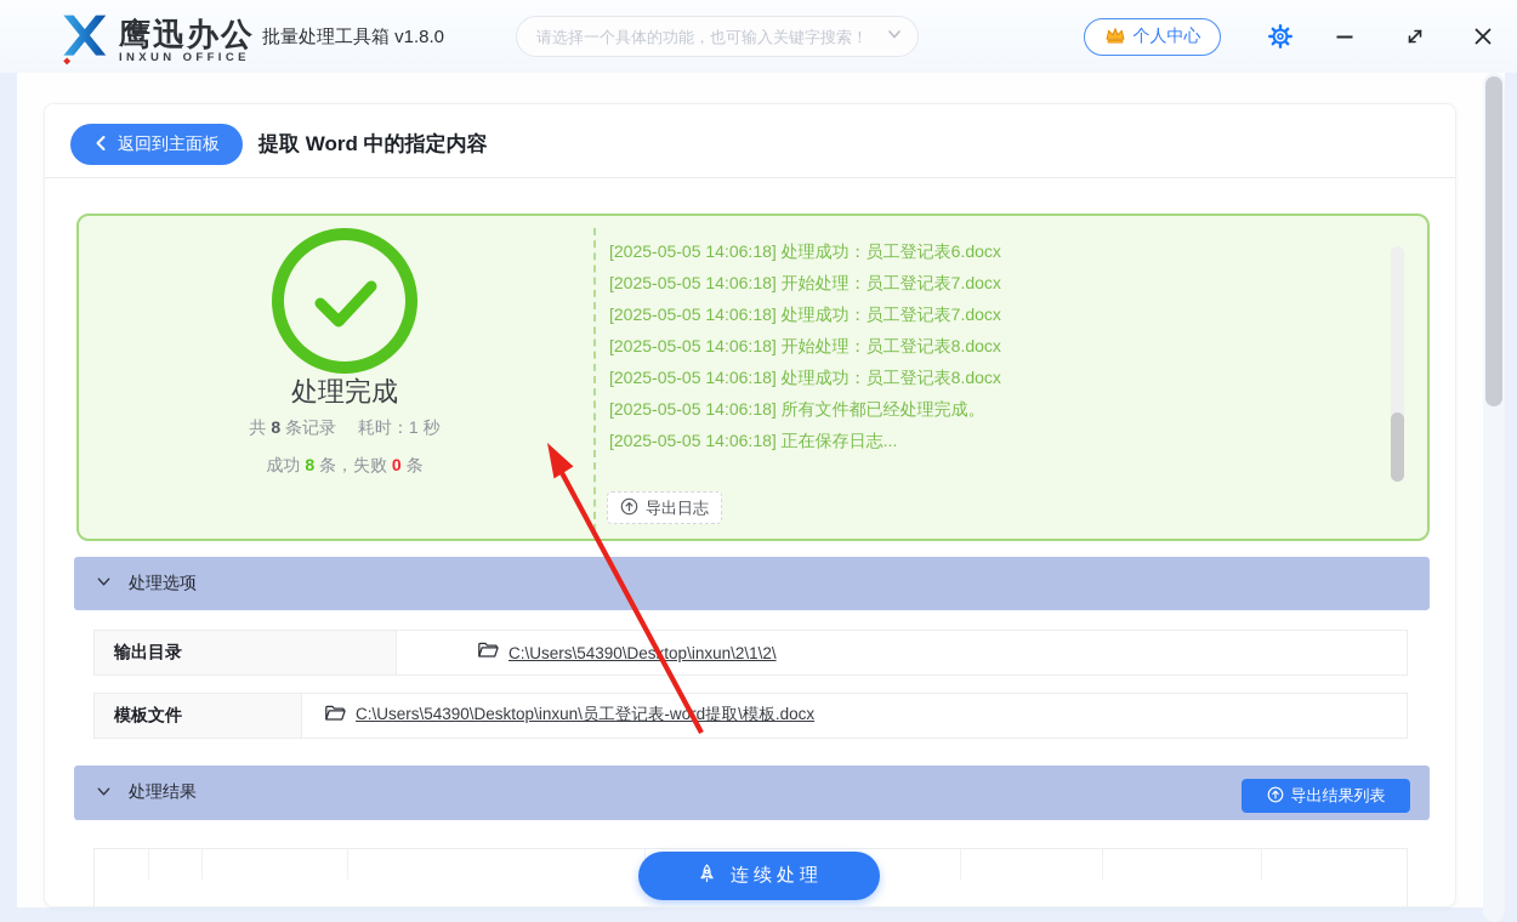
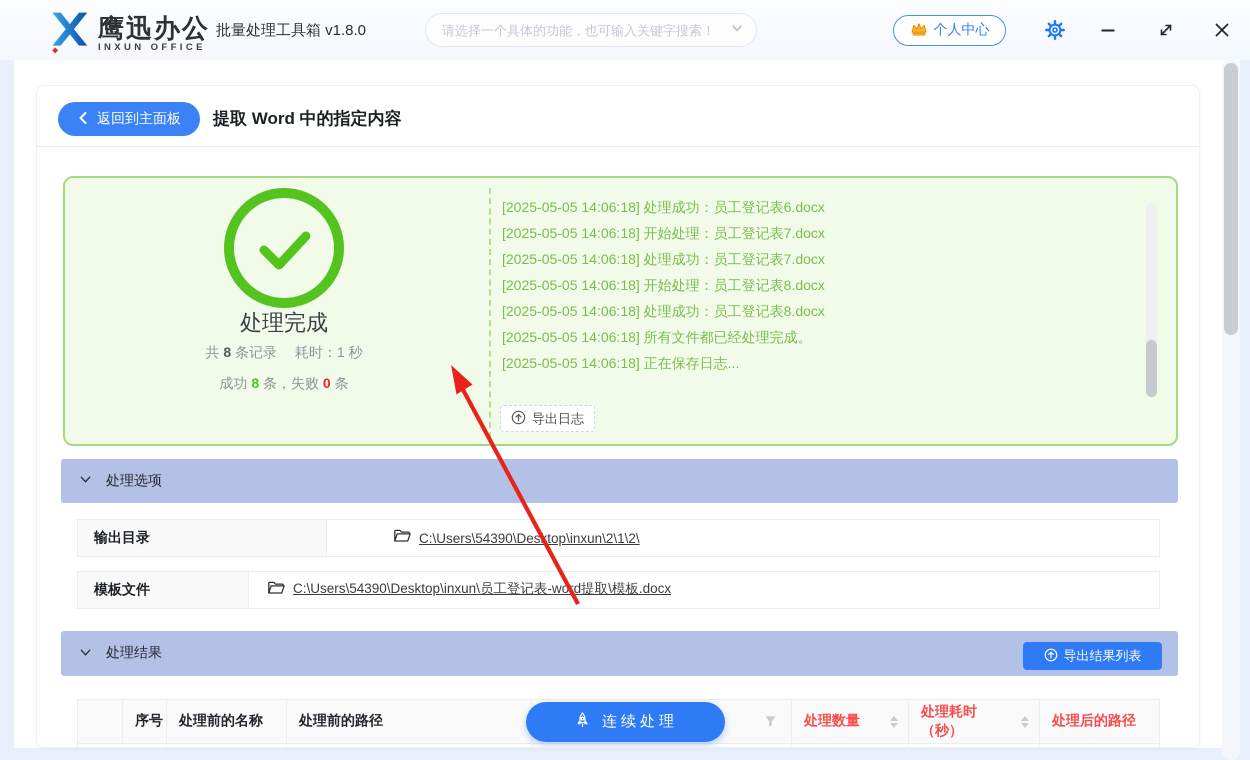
  鹰迅办公
  INXUN OFFICE
  批量处理工具箱 v1.8.0
  请选择一个具体的功能，也可输入关键字搜索！
  个人中心
  返回到主面板
  提取 Word 中的指定内容
  处理完成
  共 8 条记录 耗时：1 秒
  成功 8 条，失败 0 条
  [2025-05-05 14:06:18] 处理成功：员工登记表6.docx
  [2025-05-05 14:06:18] 开始处理：员工登记表7.docx
  [2025-05-05 14:06:18] 处理成功：员工登记表7.docx
  [2025-05-05 14:06:18] 开始处理：员工登记表8.docx
  [2025-05-05 14:06:18] 处理成功：员工登记表8.docx
  [2025-05-05 14:06:18] 所有文件都已经处理完成。
  [2025-05-05 14:06:18] 正在保存日志...
  导出日志
  处理选项
  输出目录
  C:\Users\54390\Destop\inxun\2\1\2\
  模板文件
  C:\Users\54390\Desktop\inxun\员工登记表-wod提取\模板.docx
  处理结果
  导出结果列表
+ 序号
+ 处理前的名称
+ 处理前的路径
+ 处理数量
+ 处理耗时（秒）
+ 处理后的路径
  连续处理
